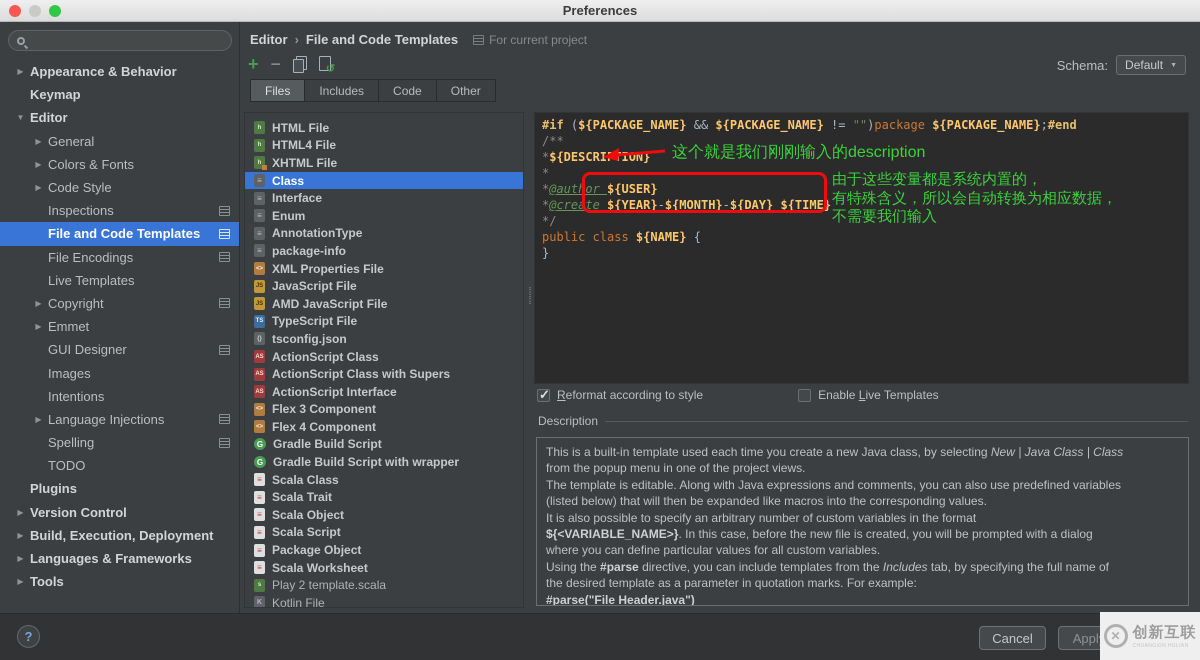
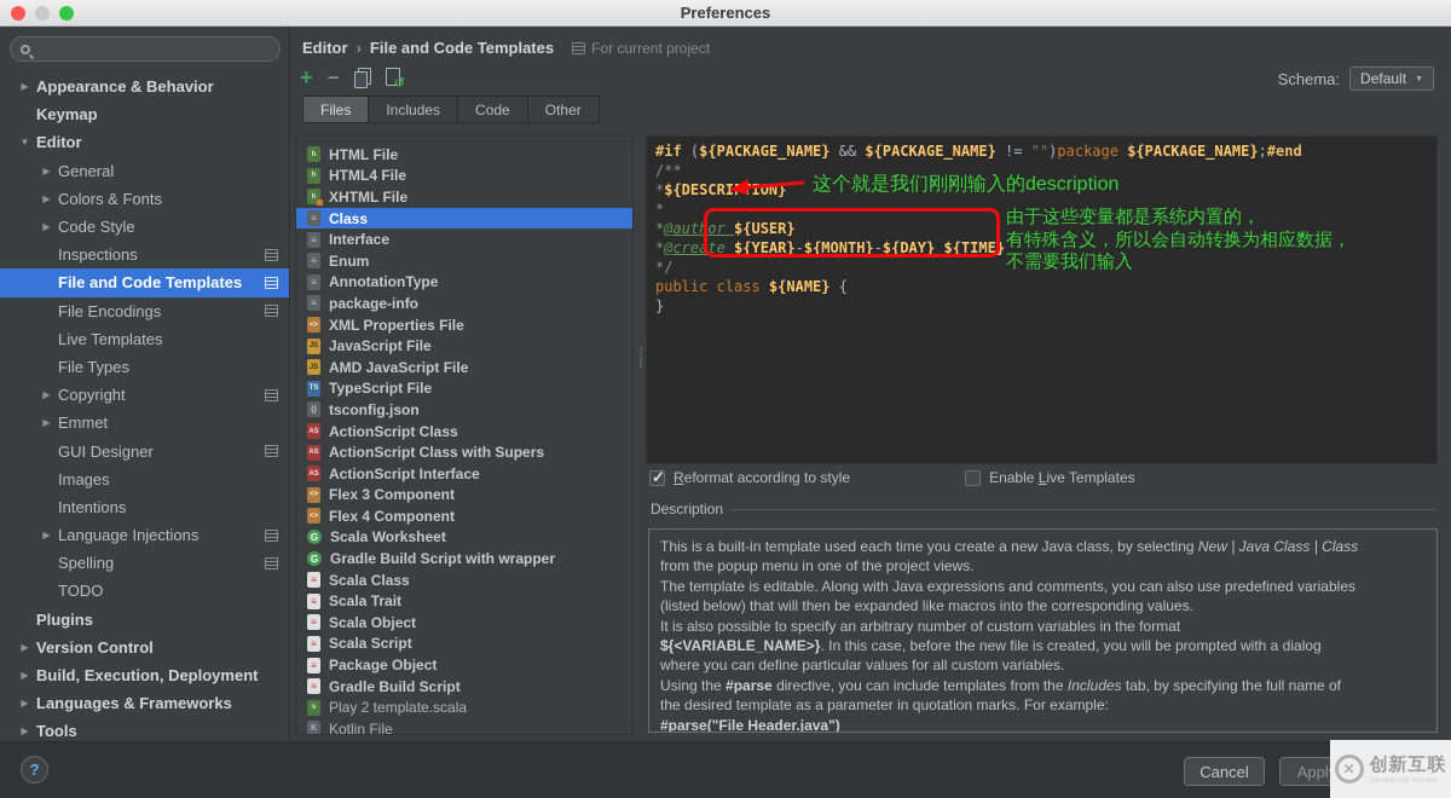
  Preferences
  ▶
  Appearance & Behavior
  Keymap
  ▼
  Editor
  ▶
  General
  ▶
  Colors & Fonts
  ▶
  Code Style
  Inspections
  File and Code Templates
  File Encodings
  Live Templates
+ File Types
  ▶
  Copyright
  ▶
  Emmet
  GUI Designer
  Images
  Intentions
  ▶
  Language Injections
  Spelling
  TODO
  Plugins
  ▶
  Version Control
  ▶
  Build, Execution, Deployment
  ▶
  Languages & Frameworks
  ▶
  Tools
  Editor
  ›
  File and Code Templates
  For current project
  +
  −
  Schema:
  Default
  Files
  Includes
  Code
  Other
  HTML File
  HTML4 File
  XHTML File
  ≡
  Class
  ≡
  Interface
  ≡
  Enum
  ≡
  AnnotationType
  ≡
  package-info
  XML Properties File
  JavaScript File
  AMD JavaScript File
  TypeScript File
  tsconfig.json
  ActionScript Class
  ActionScript Class with Supers
  ActionScript Interface
  Flex 3 Component
  Flex 4 Component
  G
- Gradle Build Script
+ Scala Worksheet
  G
  Gradle Build Script with wrapper
  ≡
  Scala Class
  ≡
  Scala Trait
  ≡
  Scala Object
  ≡
  Scala Script
  ≡
  Package Object
  ≡
- Scala Worksheet
+ Gradle Build Script
  Play 2 template.scala
  Kotlin File
  ⁞
  ⁞
  #if (${PACKAGE_NAME} && ${PACKAGE_NAME} != "")package ${PACKAGE_NAME};#end
  /**
  *${DESCRION}
  *
  *@author ${USER}
  *@create ${YEAR}-${MONTH}-${DAY} ${TIME}
  */
  public class ${NAME} {
  }
  这个就是我们刚刚输入的description
  由于这些变量都是系统内置的，
  有特殊含义，所以会自动转换为相应数据，
  不需要我们输入
  Reformat according to style
  Enable Live Templates
  Description
  This is a built-in template used each time you create a new Java class, by selecting New | Java Class | Class
  from the popup menu in one of the project views.
  The template is editable. Along with Java expressions and comments, you can also use predefined variables
  (listed below) that will then be expanded like macros into the corresponding values.
  It is also possible to specify an arbitrary number of custom variables in the format
  ${<VARIABLE_NAME>}. In this case, before the new file is created, you will be prompted with a dialog
  where you can define particular values for all custom variables.
  Using the #parse directive, you can include templates from the Includes tab, by specifying the full name of
  the desired template as a parameter in quotation marks. For example:
  #parse("File Header.java")
  ?
  Cancel
  Appl
  ✕
  创新互联
